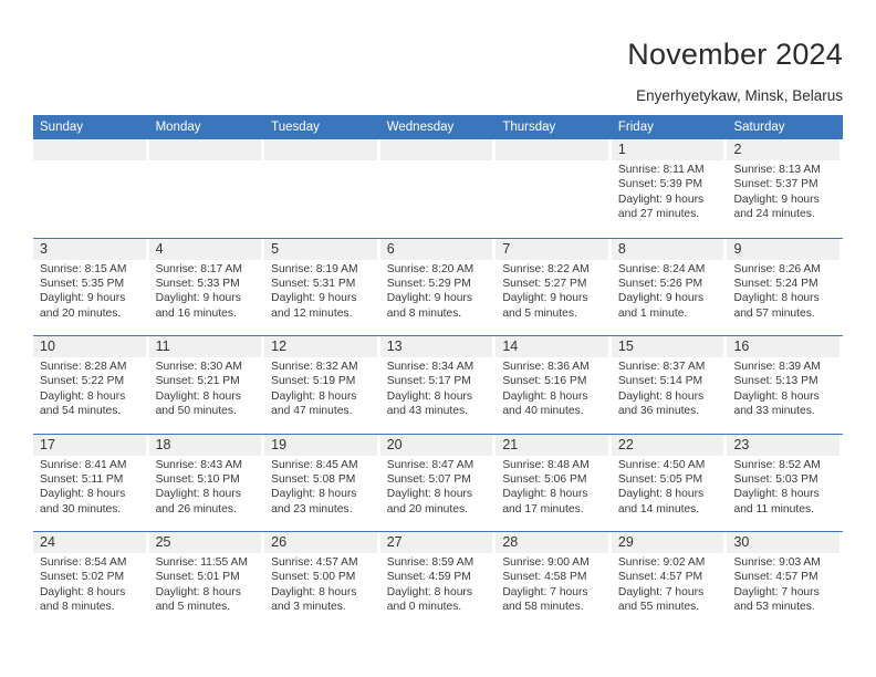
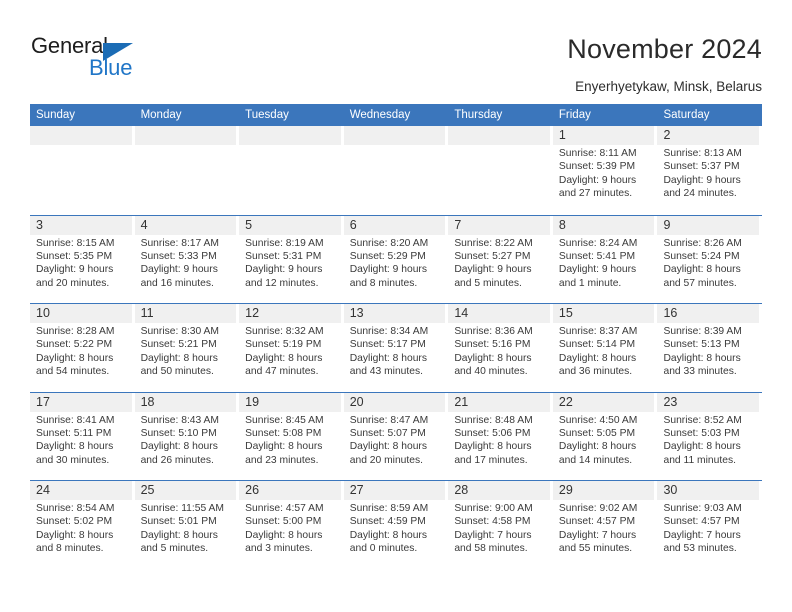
+ General
+ Blue
  November 2024
  Enyerhyetykaw, Minsk, Belarus
  Sunday
  Monday
  Tuesday
  Wednesday
  Thursday
  Friday
  Saturday
  1
  Sunrise: 8:11 AM
  Sunset: 5:39 PM
  Daylight: 9 hours
  and 27 minutes.
  2
  Sunrise: 8:13 AM
  Sunset: 5:37 PM
  Daylight: 9 hours
  and 24 minutes.
  3
  Sunrise: 8:15 AM
  Sunset: 5:35 PM
  Daylight: 9 hours
  and 20 minutes.
  4
  Sunrise: 8:17 AM
  Sunset: 5:33 PM
  Daylight: 9 hours
  and 16 minutes.
  5
  Sunrise: 8:19 AM
  Sunset: 5:31 PM
  Daylight: 9 hours
  and 12 minutes.
  6
  Sunrise: 8:20 AM
  Sunset: 5:29 PM
  Daylight: 9 hours
  and 8 minutes.
  7
  Sunrise: 8:22 AM
  Sunset: 5:27 PM
  Daylight: 9 hours
  and 5 minutes.
  8
  Sunrise: 8:24 AM
- Sunset: 5:26 PM
+ Sunset: 5:41 PM
  Daylight: 9 hours
  and 1 minute.
  9
  Sunrise: 8:26 AM
  Sunset: 5:24 PM
  Daylight: 8 hours
  and 57 minutes.
  10
  Sunrise: 8:28 AM
  Sunset: 5:22 PM
  Daylight: 8 hours
  and 54 minutes.
  11
  Sunrise: 8:30 AM
  Sunset: 5:21 PM
  Daylight: 8 hours
  and 50 minutes.
  12
  Sunrise: 8:32 AM
  Sunset: 5:19 PM
  Daylight: 8 hours
  and 47 minutes.
  13
  Sunrise: 8:34 AM
  Sunset: 5:17 PM
  Daylight: 8 hours
  and 43 minutes.
  14
  Sunrise: 8:36 AM
  Sunset: 5:16 PM
  Daylight: 8 hours
  and 40 minutes.
  15
  Sunrise: 8:37 AM
  Sunset: 5:14 PM
  Daylight: 8 hours
  and 36 minutes.
  16
  Sunrise: 8:39 AM
  Sunset: 5:13 PM
  Daylight: 8 hours
  and 33 minutes.
  17
  Sunrise: 8:41 AM
  Sunset: 5:11 PM
  Daylight: 8 hours
  and 30 minutes.
  18
  Sunrise: 8:43 AM
  Sunset: 5:10 PM
  Daylight: 8 hours
  and 26 minutes.
  19
  Sunrise: 8:45 AM
  Sunset: 5:08 PM
  Daylight: 8 hours
  and 23 minutes.
  20
  Sunrise: 8:47 AM
  Sunset: 5:07 PM
  Daylight: 8 hours
  and 20 minutes.
  21
  Sunrise: 8:48 AM
  Sunset: 5:06 PM
  Daylight: 8 hours
  and 17 minutes.
  22
  Sunrise: 4:50 AM
  Sunset: 5:05 PM
  Daylight: 8 hours
  and 14 minutes.
  23
  Sunrise: 8:52 AM
  Sunset: 5:03 PM
  Daylight: 8 hours
  and 11 minutes.
  24
  Sunrise: 8:54 AM
  Sunset: 5:02 PM
  Daylight: 8 hours
  and 8 minutes.
  25
  Sunrise: 11:55 AM
  Sunset: 5:01 PM
  Daylight: 8 hours
  and 5 minutes.
  26
  Sunrise: 4:57 AM
  Sunset: 5:00 PM
  Daylight: 8 hours
  and 3 minutes.
  27
  Sunrise: 8:59 AM
  Sunset: 4:59 PM
  Daylight: 8 hours
  and 0 minutes.
  28
  Sunrise: 9:00 AM
  Sunset: 4:58 PM
  Daylight: 7 hours
  and 58 minutes.
  29
  Sunrise: 9:02 AM
  Sunset: 4:57 PM
  Daylight: 7 hours
  and 55 minutes.
  30
  Sunrise: 9:03 AM
  Sunset: 4:57 PM
  Daylight: 7 hours
  and 53 minutes.
